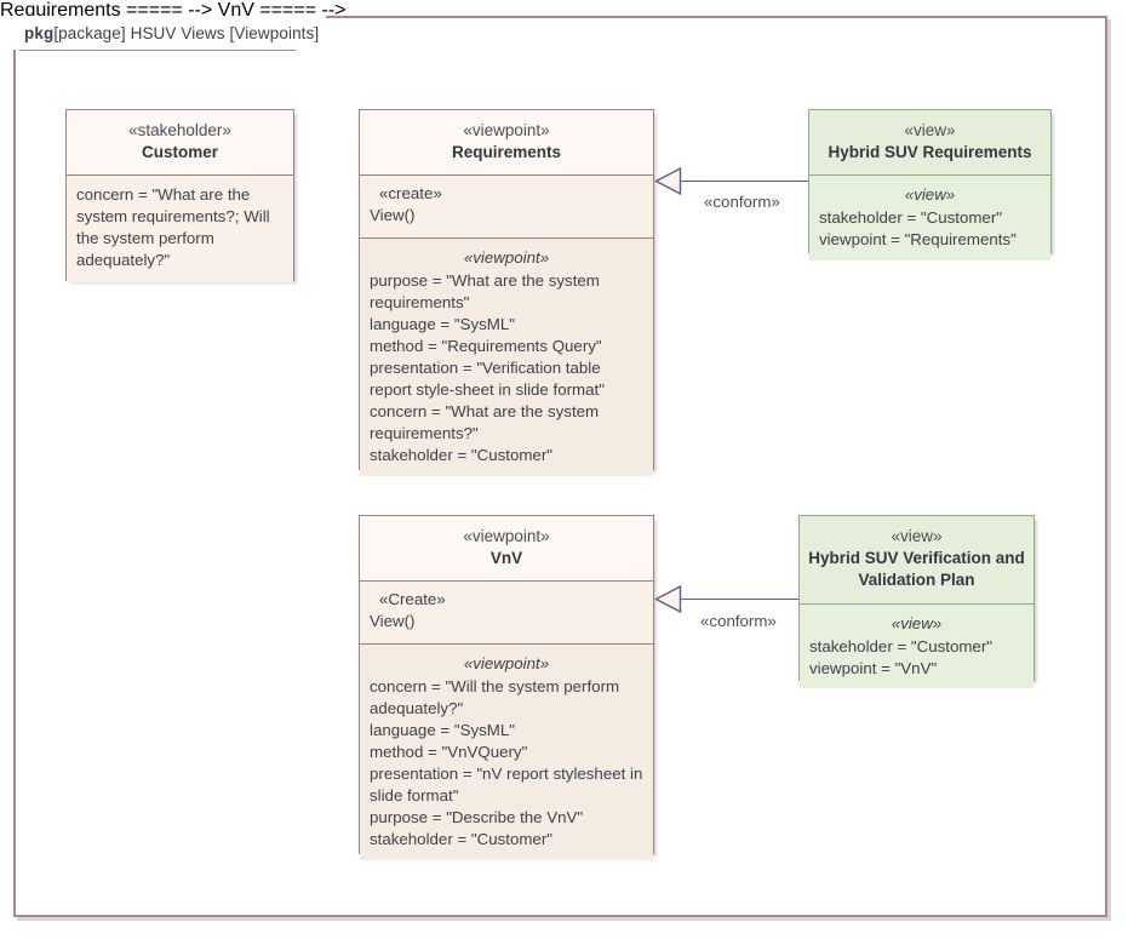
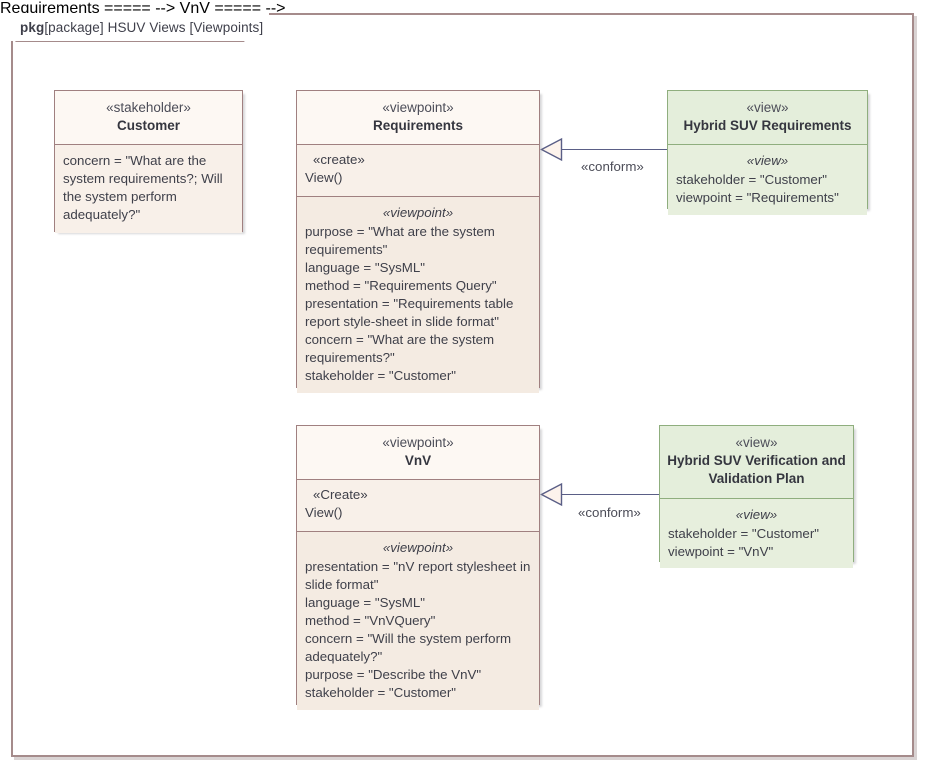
  pkg[package] HSUV Views [Viewpoints]
  Requirements ===== -->
  «conform»
  VnV ===== -->
  «conform»
  «stakeholder»
  Customer
  concern = "What are the system requirements?; Will the system perform adequately?"
  «viewpoint»
  Requirements
  «create»
  View()
  «viewpoint»
  purpose = "What are the system requirements"
  language = "SysML"
  method = "Requirements Query"
- presentation = "Verification table report style-sheet in slide format"
+ presentation = "Requirements table report style-sheet in slide format"
  concern = "What are the system requirements?"
  stakeholder = "Customer"
  «viewpoint»
  VnV
  «Create»
  View()
  «viewpoint»
- concern = "Will the system perform adequately?"
+ presentation = "nV report stylesheet in slide format"
  language = "SysML"
  method = "VnVQuery"
- presentation = "nV report stylesheet in slide format"
+ concern = "Will the system perform adequately?"
  purpose = "Describe the VnV"
  stakeholder = "Customer"
  «view»
  Hybrid SUV Requirements
  «view»
  stakeholder = "Customer"
  viewpoint = "Requirements"
  «view»
  Hybrid SUV Verification and Validation Plan
  «view»
  stakeholder = "Customer"
  viewpoint = "VnV"
